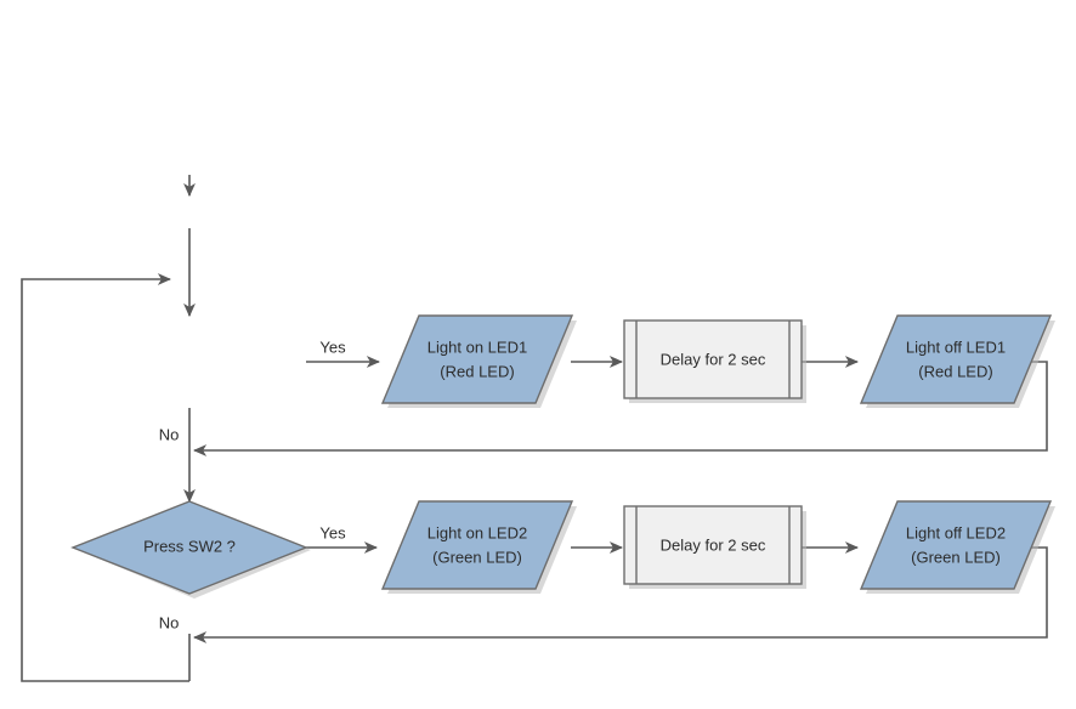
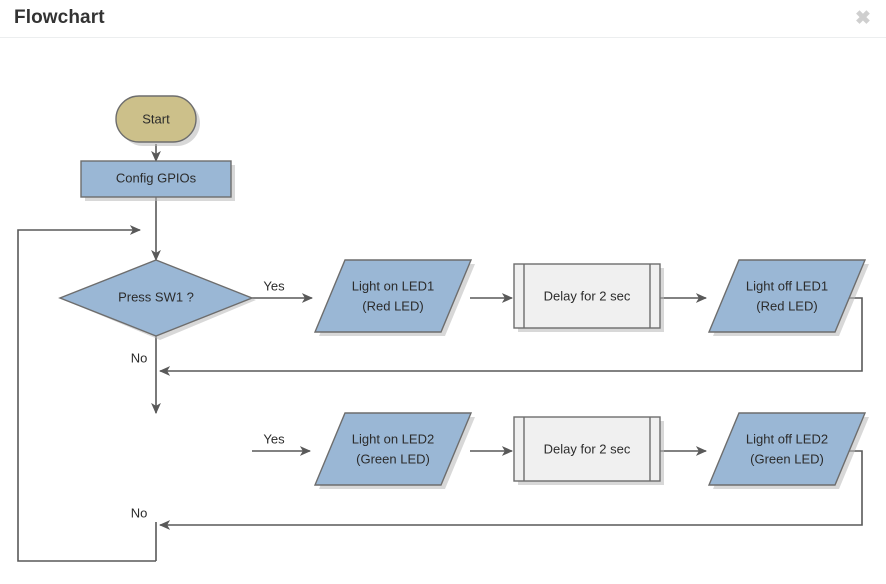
+ Flowchart
+ ✖
+ Start
+ Config GPIOs
+ Press SW1 ?
  Light on LED1
  (Red LED)
  Delay for 2 sec
  Light off LED1
  (Red LED)
- Press SW2 ?
  Light on LED2
  (Green LED)
  Delay for 2 sec
  Light off LED2
  (Green LED)
  Yes
  No
  Yes
  No
